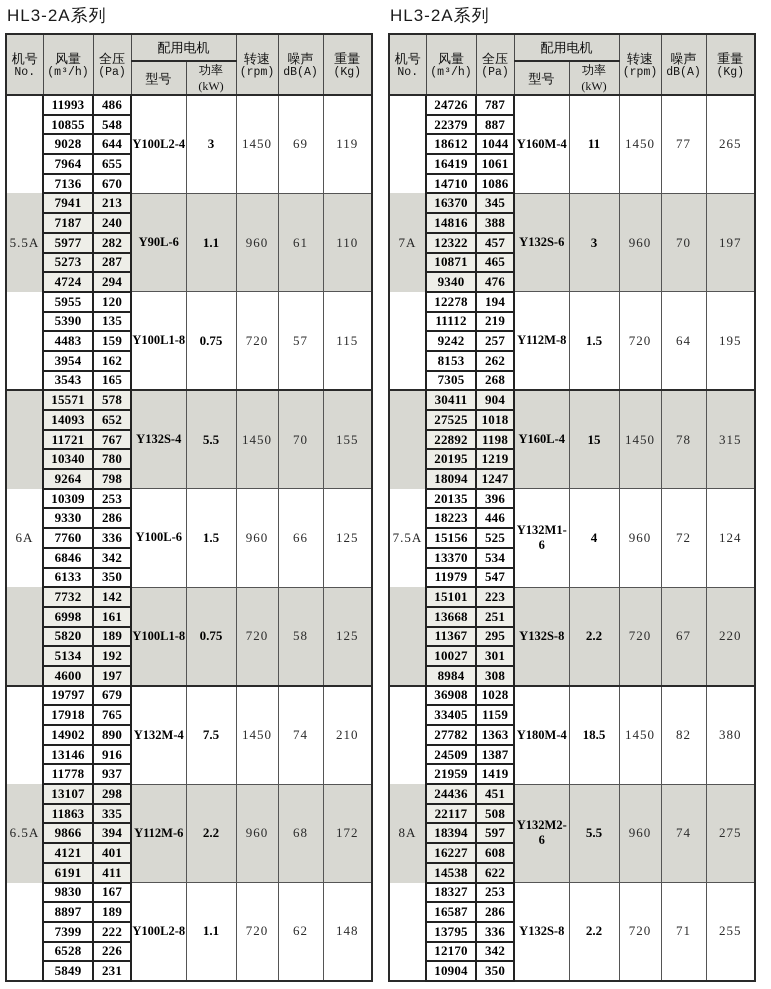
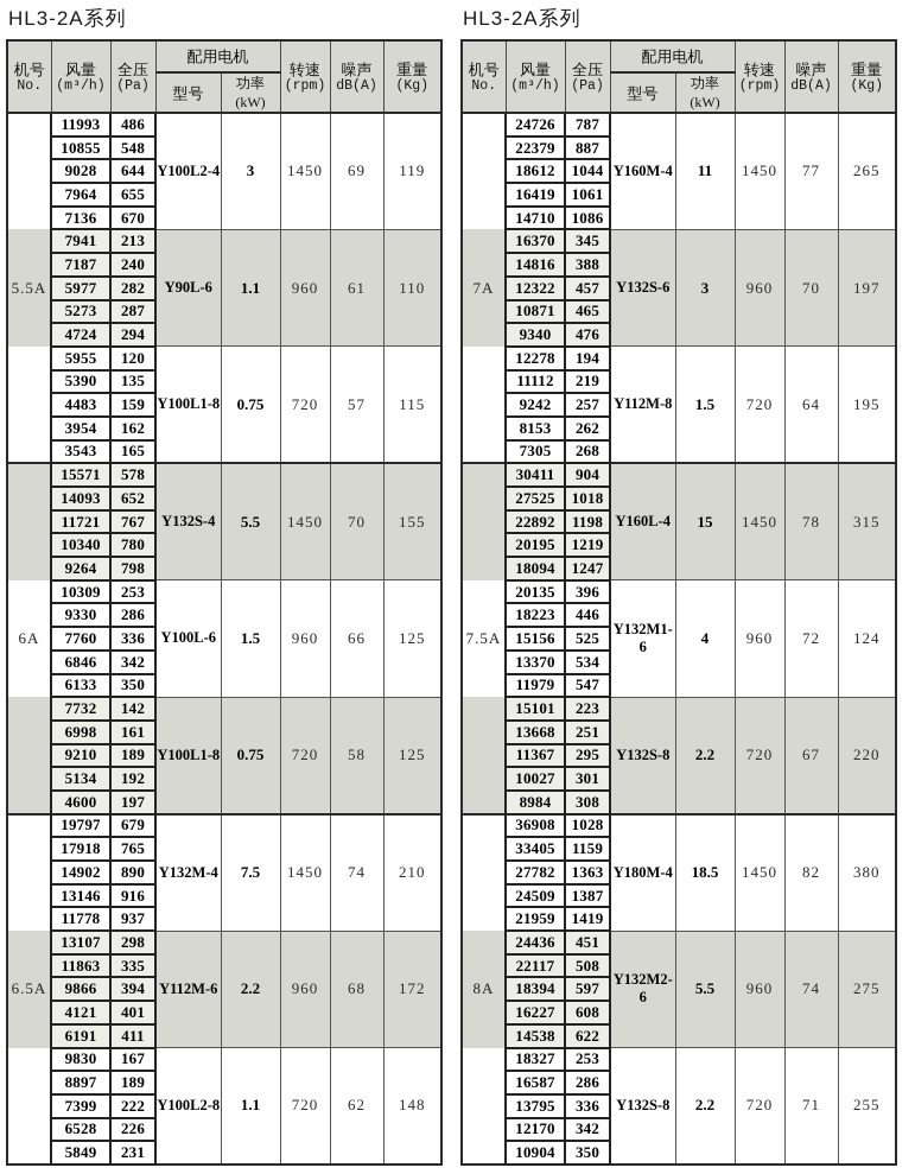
  HL3-2A系列
  机号 No.	风量 (m³/h)	全压 (Pa)	配用电机	转速 (rpm)	噪声 dB(A)	重量 (Kg)
  型号	功率(kW)
  	11993	486	Y100L2-4	3	1450	69	119
  	10855	548
  	9028	644
  	7964	655
  	7136	670
  	7941	213	Y90L-6	1.1	960	61	110
  	7187	240
  5.5A	5977	282
  	5273	287
  	4724	294
  	5955	120	Y100L1-8	0.75	720	57	115
  	5390	135
  	4483	159
  	3954	162
  	3543	165
  	15571	578	Y132S-4	5.5	1450	70	155
  	14093	652
  	11721	767
  	10340	780
  	9264	798
  	10309	253	Y100L-6	1.5	960	66	125
  	9330	286
  6A	7760	336
  	6846	342
  	6133	350
  	7732	142	Y100L1-8	0.75	720	58	125
  	6998	161
- 	5820	189
+ 	9210	189
  	5134	192
  	4600	197
  	19797	679	Y132M-4	7.5	1450	74	210
  	17918	765
  	14902	890
  	13146	916
  	11778	937
  	13107	298	Y112M-6	2.2	960	68	172
  	11863	335
  6.5A	9866	394
  	4121	401
  	6191	411
  	9830	167	Y100L2-8	1.1	720	62	148
  	8897	189
  	7399	222
  	6528	226
  	5849	231
  HL3-2A系列
  机号 No.	风量 (m³/h)	全压 (Pa)	配用电机	转速 (rpm)	噪声 dB(A)	重量 (Kg)
  型号	功率(kW)
  	24726	787	Y160M-4	11	1450	77	265
  	22379	887
  	18612	1044
  	16419	1061
  	14710	1086
  	16370	345	Y132S-6	3	960	70	197
  	14816	388
  7A	12322	457
  	10871	465
  	9340	476
  	12278	194	Y112M-8	1.5	720	64	195
  	11112	219
  	9242	257
  	8153	262
  	7305	268
  	30411	904	Y160L-4	15	1450	78	315
  	27525	1018
  	22892	1198
  	20195	1219
  	18094	1247
  	20135	396	Y132M1-6	4	960	72	124
  	18223	446
  7.5A	15156	525
  	13370	534
  	11979	547
  	15101	223	Y132S-8	2.2	720	67	220
  	13668	251
  	11367	295
  	10027	301
  	8984	308
  	36908	1028	Y180M-4	18.5	1450	82	380
  	33405	1159
  	27782	1363
  	24509	1387
  	21959	1419
  	24436	451	Y132M2-6	5.5	960	74	275
  	22117	508
  8A	18394	597
  	16227	608
  	14538	622
  	18327	253	Y132S-8	2.2	720	71	255
  	16587	286
  	13795	336
  	12170	342
  	10904	350
